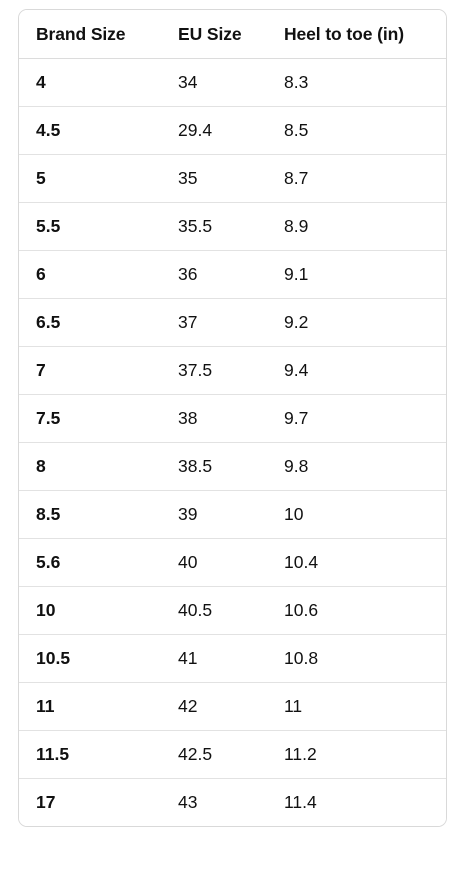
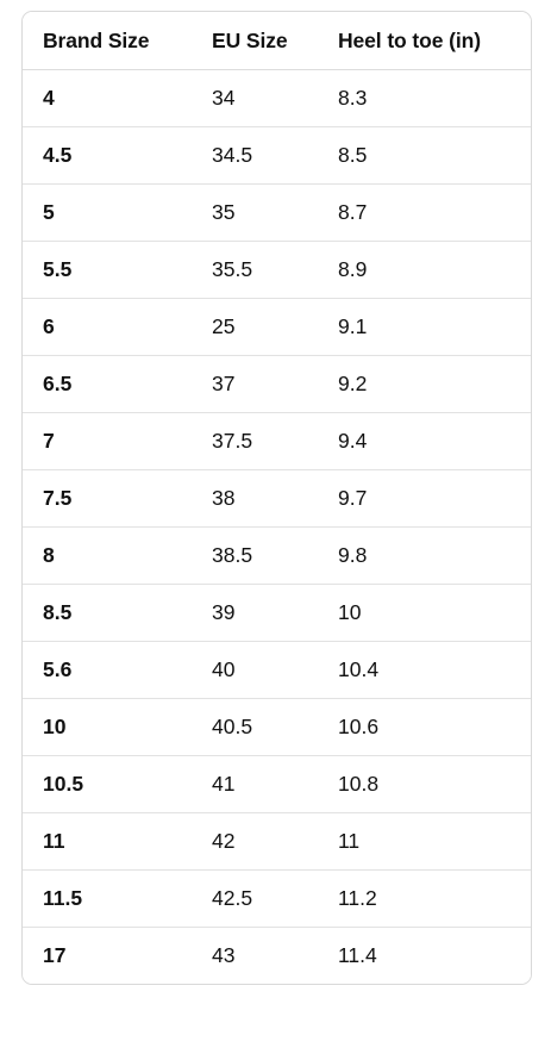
  Brand Size	EU Size	Heel to toe (in)
  4	34	8.3
- 4.5	29.4	8.5
+ 4.5	34.5	8.5
  5	35	8.7
  5.5	35.5	8.9
- 6	36	9.1
+ 6	25	9.1
  6.5	37	9.2
  7	37.5	9.4
  7.5	38	9.7
  8	38.5	9.8
  8.5	39	10
  5.6	40	10.4
  10	40.5	10.6
  10.5	41	10.8
  11	42	11
  11.5	42.5	11.2
  17	43	11.4
